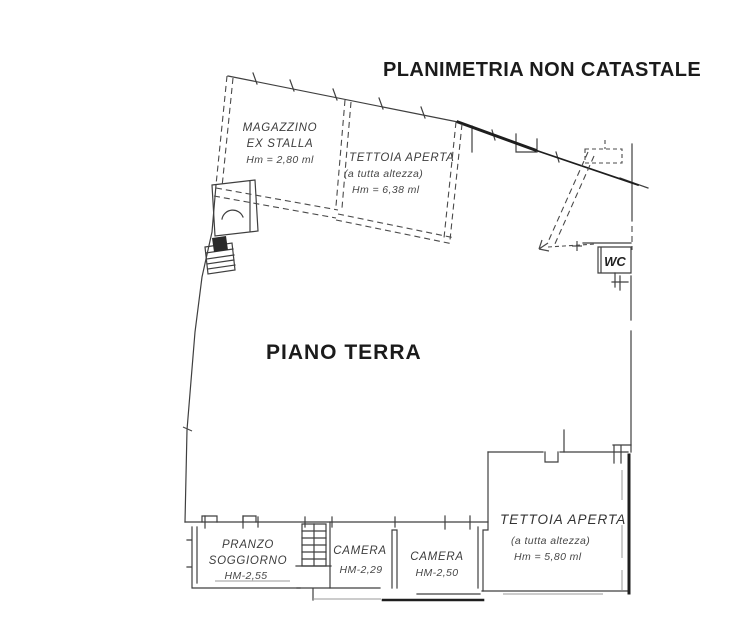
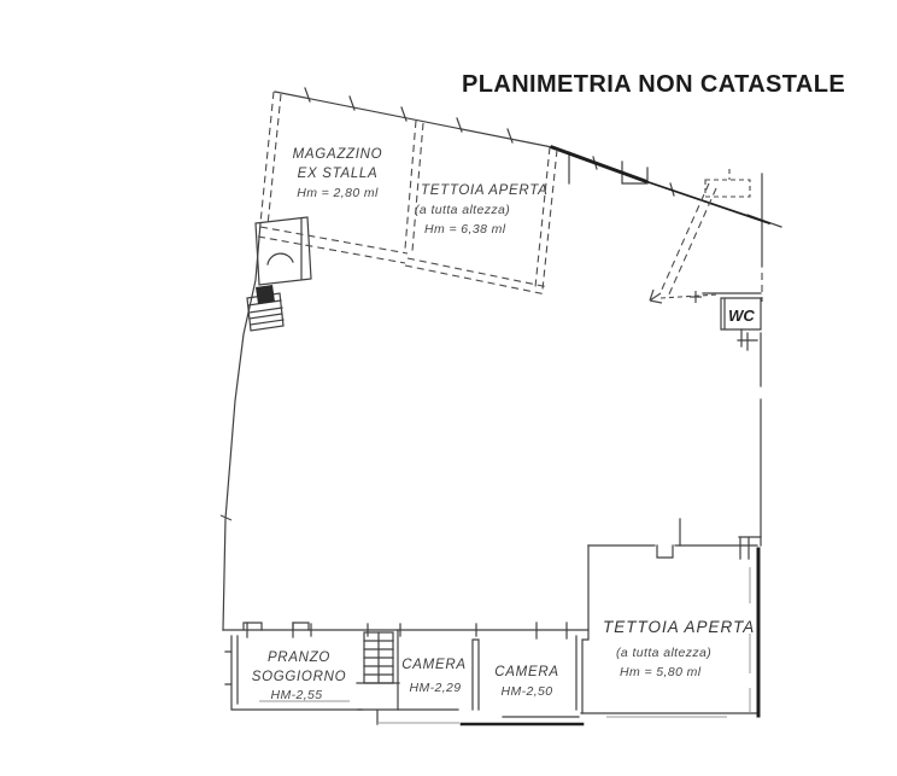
  PLANIMETRIA NON CATASTALE
- PIANO TERRA
  MAGAZZINO
  EX STALLA
  Hm = 2,80 ml
  TETTOIA APERTA
  (a tutta altezza)
  Hm = 6,38 ml
  WC
  PRANZO
  SOGGIORNO
  HM-2,55
  CAMERA
  HM-2,29
  CAMERA
  HM-2,50
  TETTOIA APERTA
  (a tutta altezza)
  Hm = 5,80 ml
